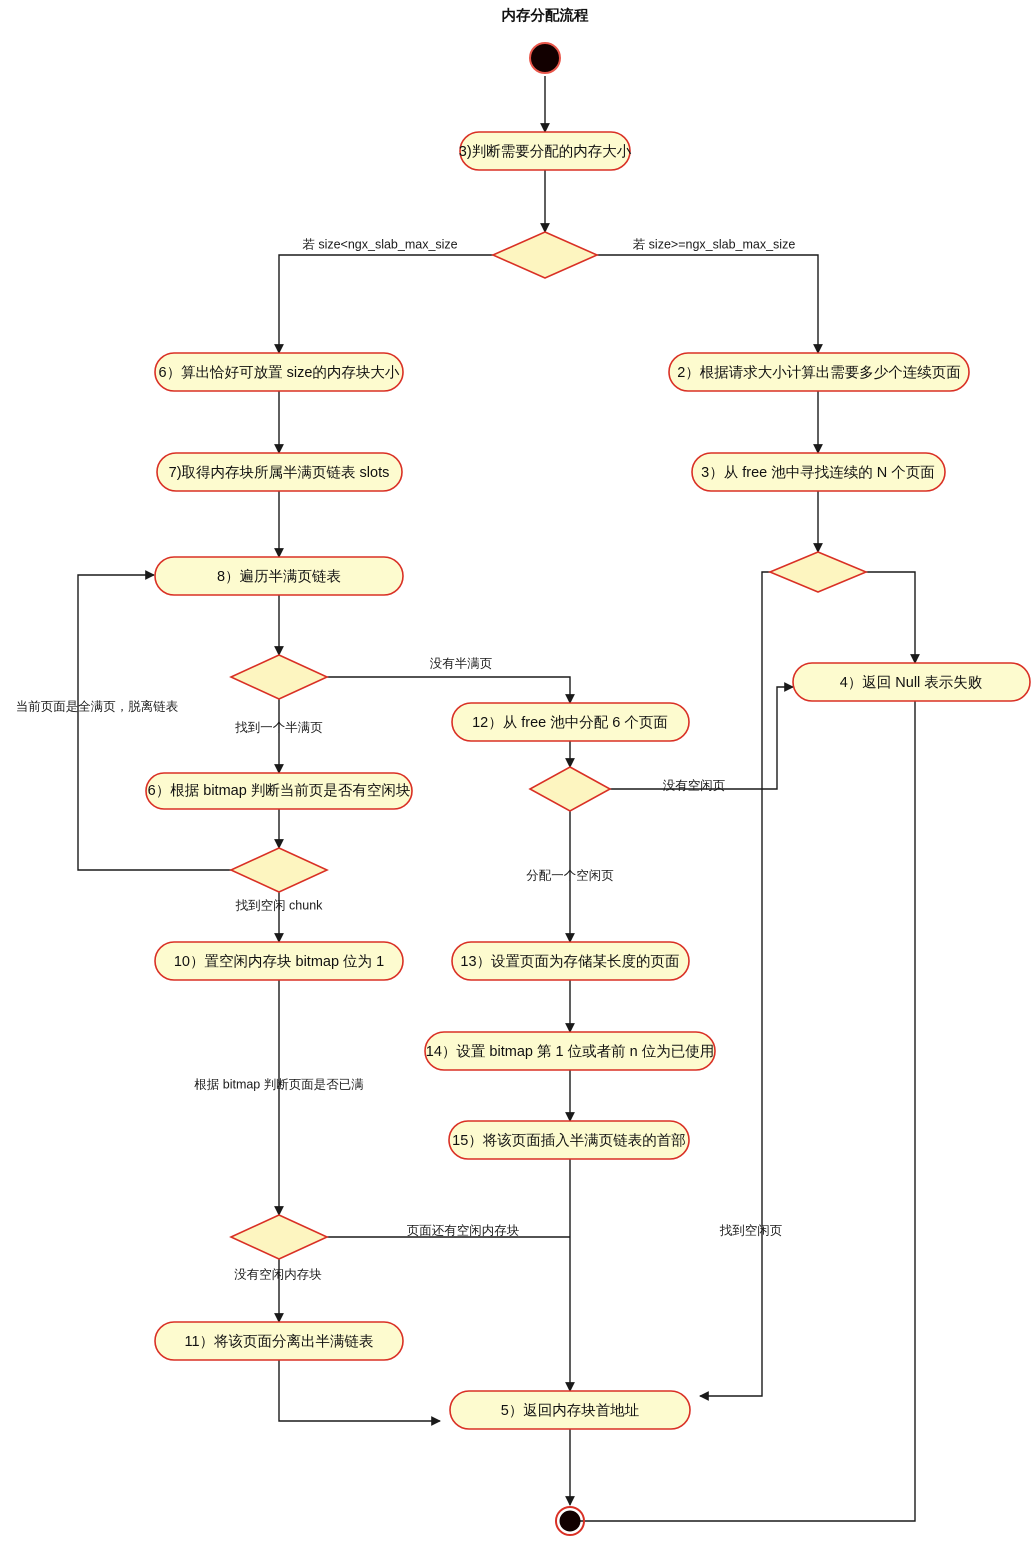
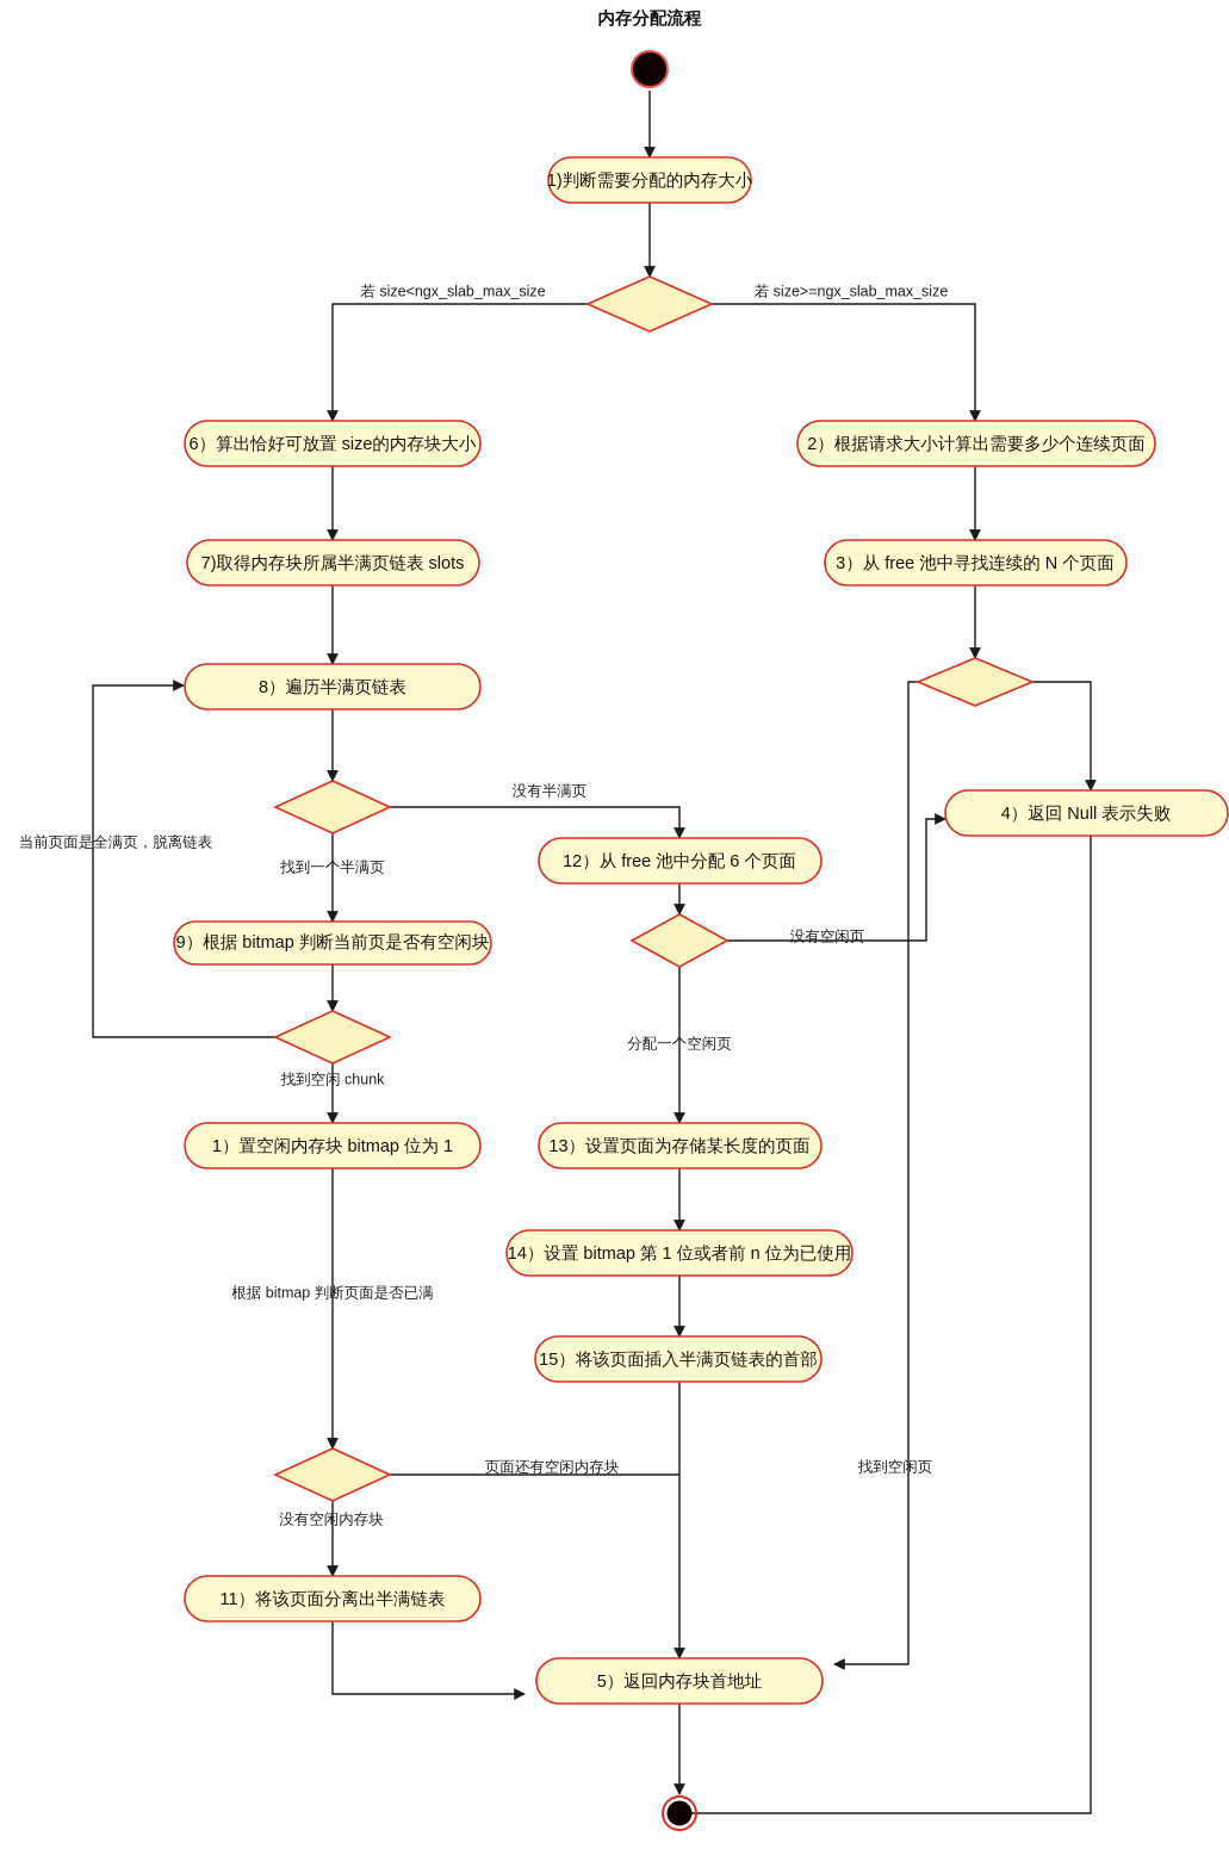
  内存分配流程
  若 size<ngx_slab_max_size
  若 size>=ngx_slab_max_size
  没有半满页
  找到一个半满页
  当前页面是全满页，脱离链表
  找到空闲 chunk
  没有空闲页
  分配一个空闲页
  根据 bitmap 判断页面是否已满
  页面还有空闲内存块
  没有空闲内存块
  找到空闲页
- 3)判断需要分配的内存大小
+ 1)判断需要分配的内存大小
  6）算出恰好可放置 size的内存块大小
  7)取得内存块所属半满页链表 slots
  8）遍历半满页链表
  2）根据请求大小计算出需要多少个连续页面
  3）从 free 池中寻找连续的 N 个页面
  4）返回 Null 表示失败
  12）从 free 池中分配 6 个页面
- 6）根据 bitmap 判断当前页是否有空闲块
+ 9）根据 bitmap 判断当前页是否有空闲块
- 10）置空闲内存块 bitmap 位为 1
+ 1）置空闲内存块 bitmap 位为 1
  13）设置页面为存储某长度的页面
  14）设置 bitmap 第 1 位或者前 n 位为已使用
  15）将该页面插入半满页链表的首部
  11）将该页面分离出半满链表
  5）返回内存块首地址
